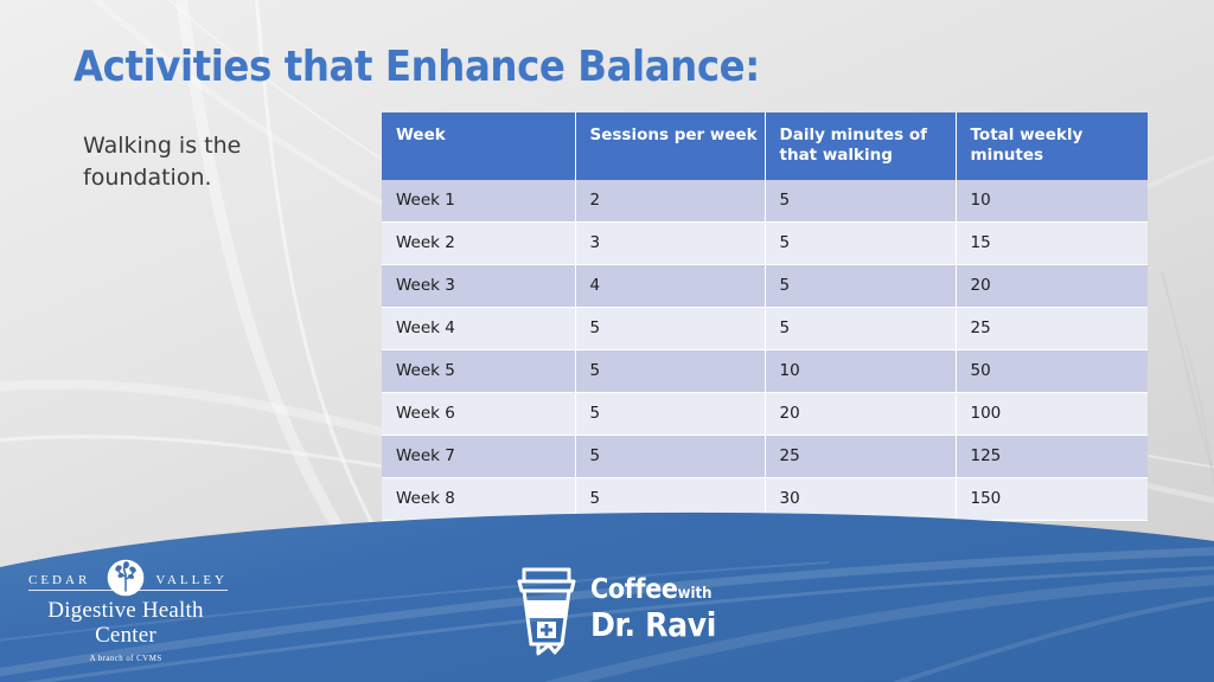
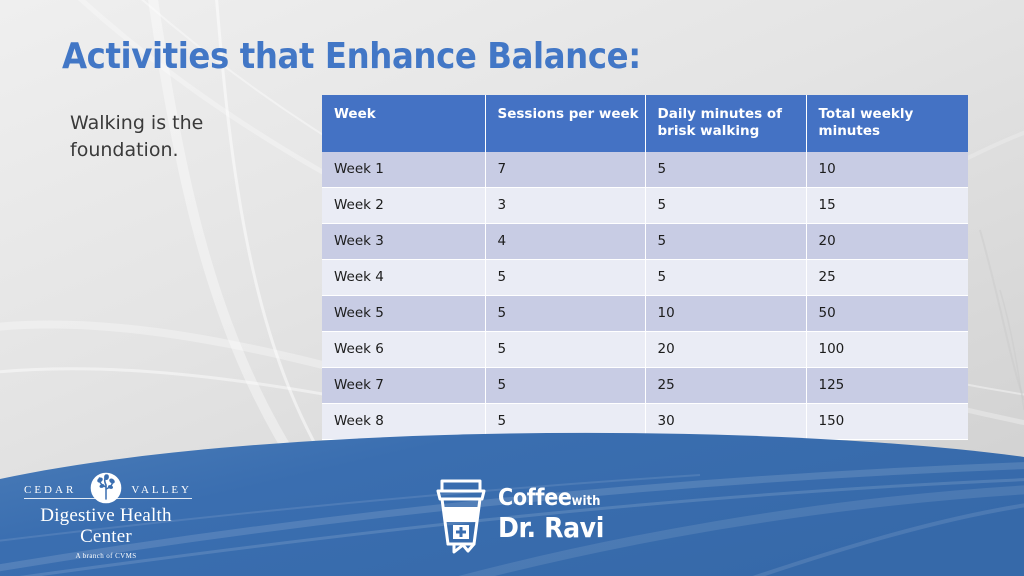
  Activities that Enhance Balance:
  Walking is the foundation.
- Week	Sessions per week	Daily minutes of that walking	Total weekly minutes
+ Week	Sessions per week	Daily minutes of brisk walking	Total weekly minutes
- Week 1	2	5	10
+ Week 1	7	5	10
  Week 2	3	5	15
  Week 3	4	5	20
  Week 4	5	5	25
  Week 5	5	10	50
  Week 6	5	20	100
  Week 7	5	25	125
  Week 8	5	30	150
  CEDAR
  VALLEY
  Digestive Health Center
  A branch of CVMS
  Coffeewith
  Dr. Ravi
